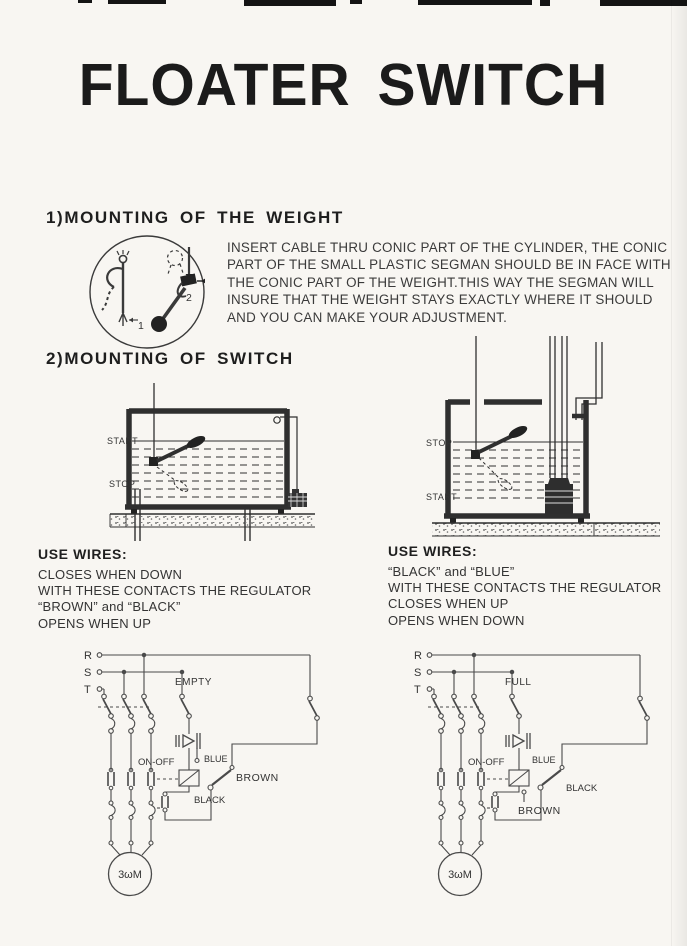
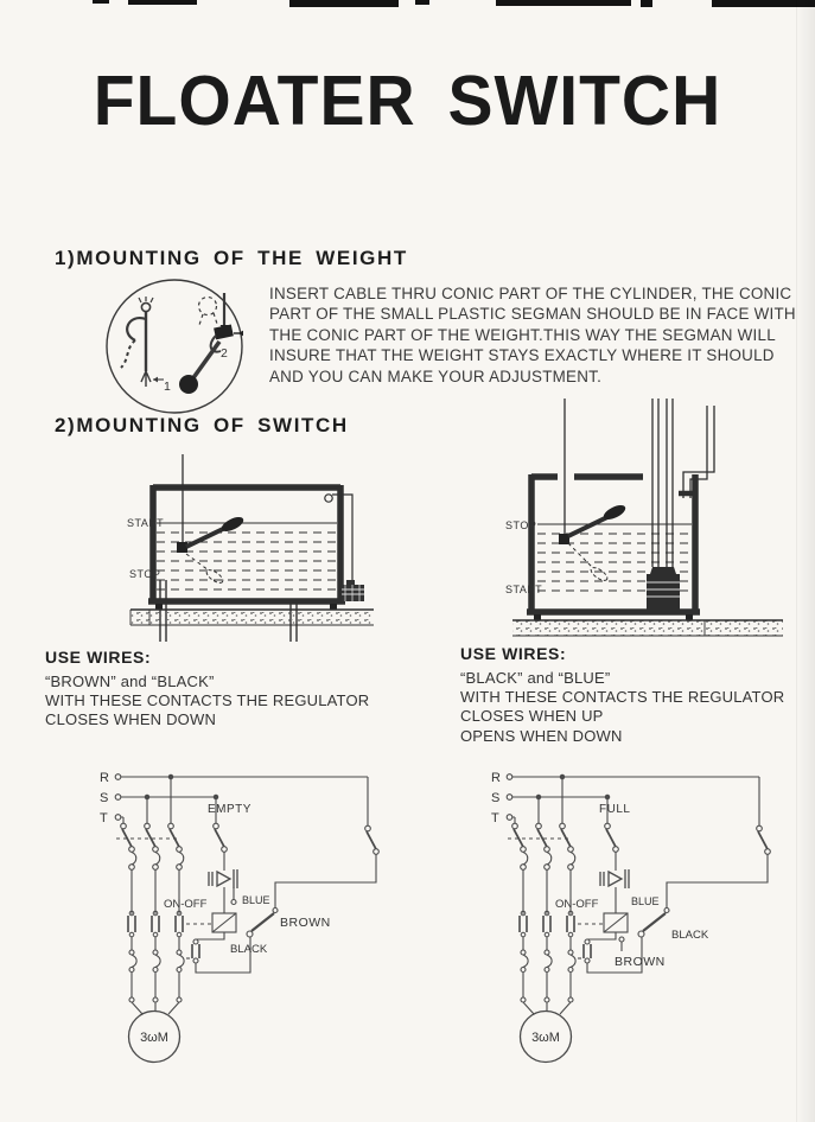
  FLOATER SWITCH
  1)MOUNTING OF THE WEIGHT
  1
  2
  INSERT CABLE THRU CONIC PART OF THE CYLINDER, THE CONIC
  PART OF THE SMALL PLASTIC SEGMAN SHOULD BE IN FACE WITH
  THE CONIC PART OF THE WEIGHT.THIS WAY THE SEGMAN WILL
  INSURE THAT THE WEIGHT STAYS EXACTLY WHERE IT SHOULD
  AND YOU CAN MAKE YOUR ADJUSTMENT.
  2)MOUNTING OF SWITCH
  START
  STOP
  STOP
  START
  USE WIRES:
- CLOSES WHEN DOWN
+ “BROWN” and “BLACK”
  WITH THESE CONTACTS THE REGULATOR
- “BROWN” and “BLACK”
+ CLOSES WHEN DOWN
- OPENS WHEN UP
  USE WIRES:
  “BLACK” and “BLUE”
  WITH THESE CONTACTS THE REGULATOR
  CLOSES WHEN UP
  OPENS WHEN DOWN
  R
  S
  T
  EMPTY
  ON-OFF
  BLUE
  BROWN
  BLACK
  3ωM
  R
  S
  T
  FULL
  ON-OFF
  BLUE
  BLACK
  BROWN
  3ωM
